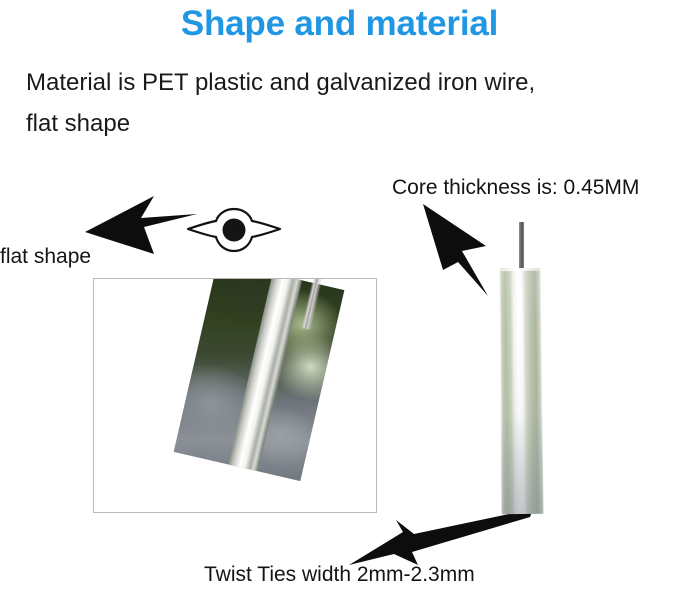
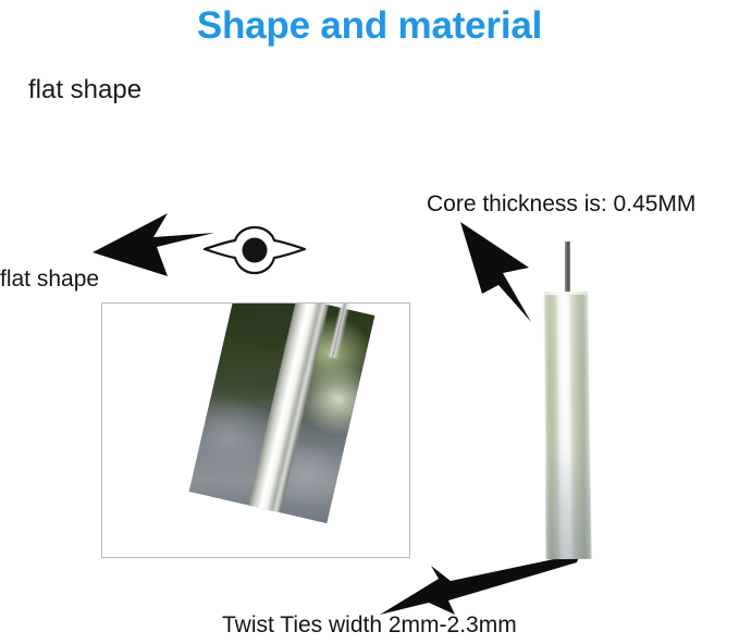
  Shape and material
- Material is PET plastic and galvanized iron wire,
  flat shape
  flat shape
  Core thickness is: 0.45MM
  Twist Ties width 2mm-2.3mm
